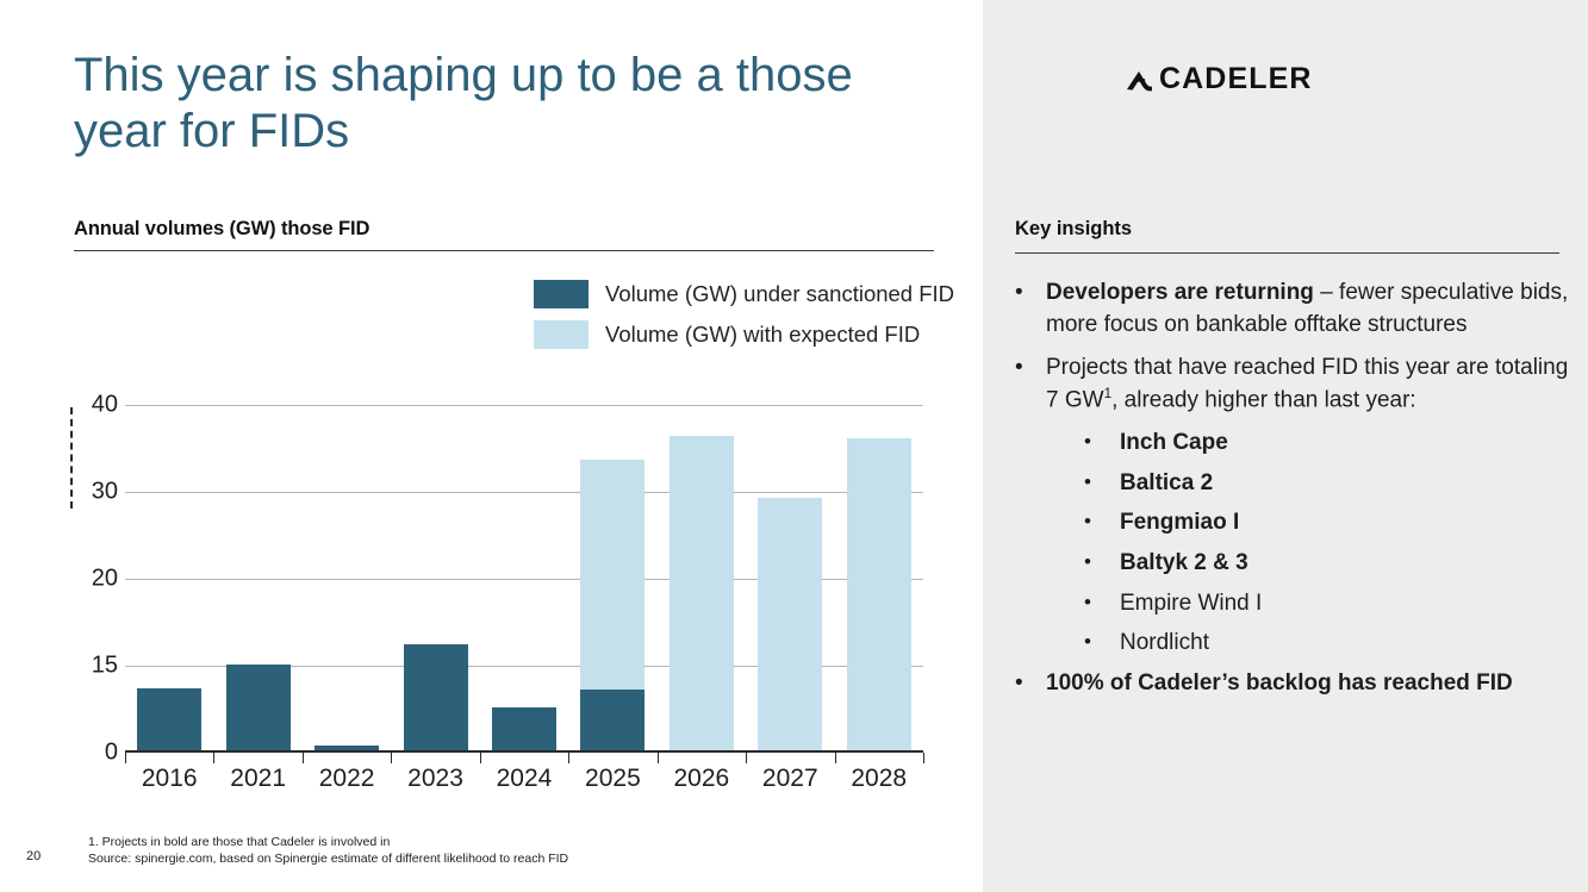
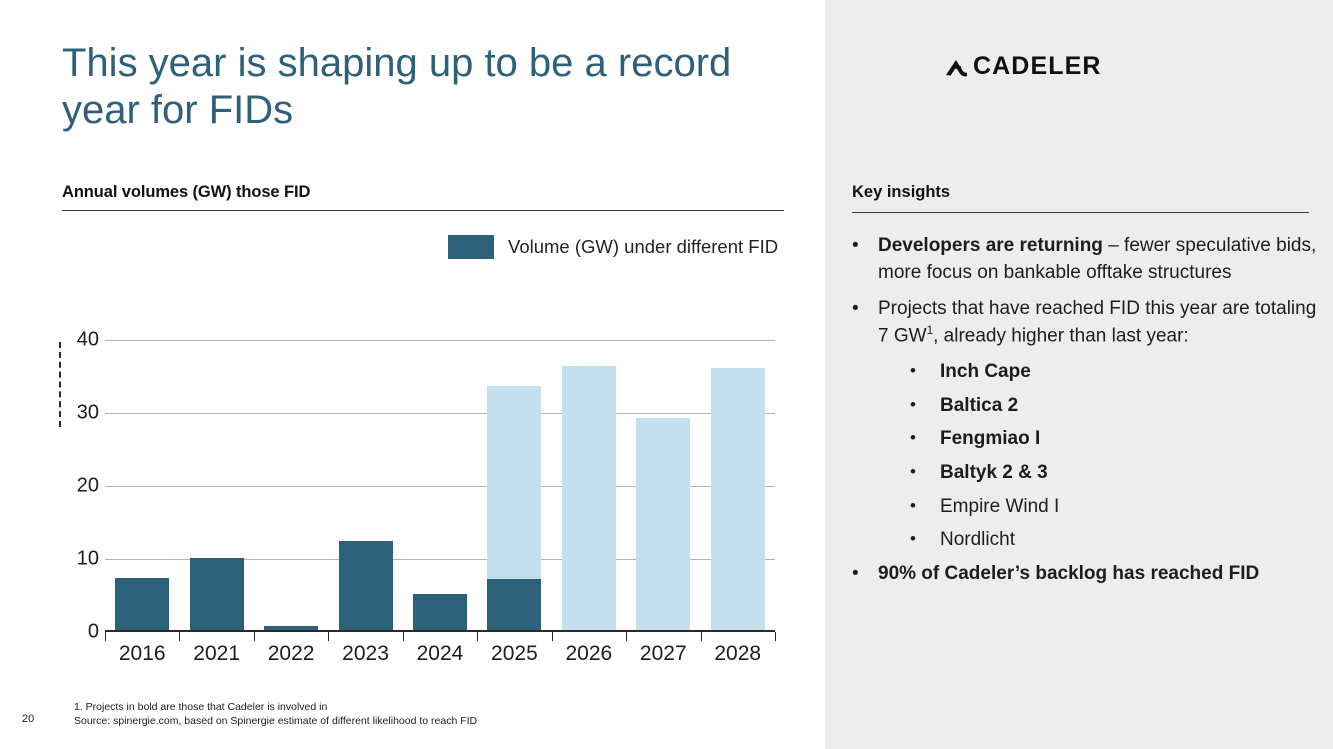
- This year is shaping up to be a those year for FIDs
+ This year is shaping up to be a record year for FIDs
  Annual volumes (GW) those FID
- Volume (GW) under sanctioned FID
+ Volume (GW) under different FID
- Volume (GW) with expected FID
  0
- 15
+ 10
  20
  30
  40
  2016
  2021
  2022
  2023
  2024
  2025
  2026
  2027
  2028
  20
  1. Projects in bold are those that Cadeler is involved in
  Source: spinergie.com, based on Spinergie estimate of different likelihood to reach FID
  CADELER
  Key insights
  •
  Developers are returning – fewer speculative bids, more focus on bankable offtake structures
  •
  Projects that have reached FID this year are totaling 7 GW1, already higher than last year:
  •
  Inch Cape
  •
  Baltica 2
  •
  Fengmiao I
  •
  Baltyk 2 & 3
  •
  Empire Wind I
  •
  Nordlicht
  •
- 100% of Cadeler’s backlog has reached FID
+ 90% of Cadeler’s backlog has reached FID
